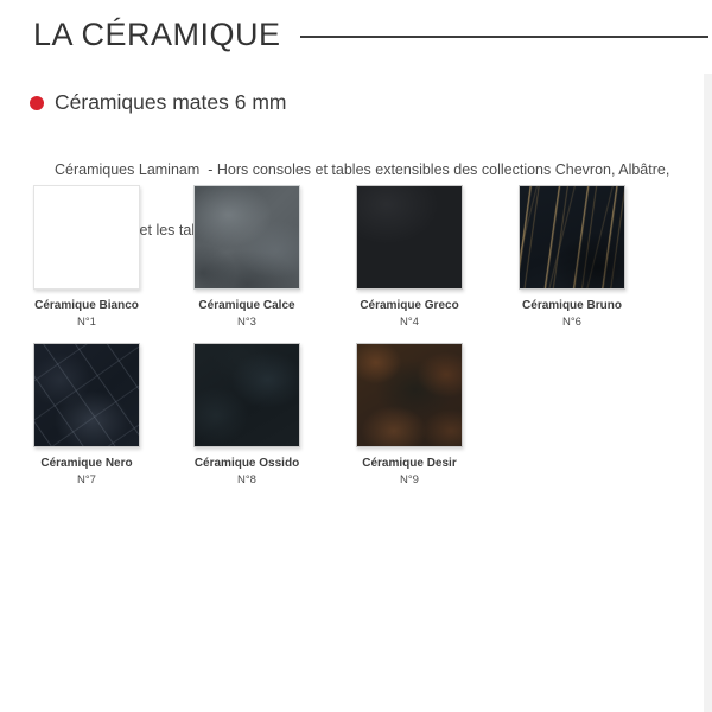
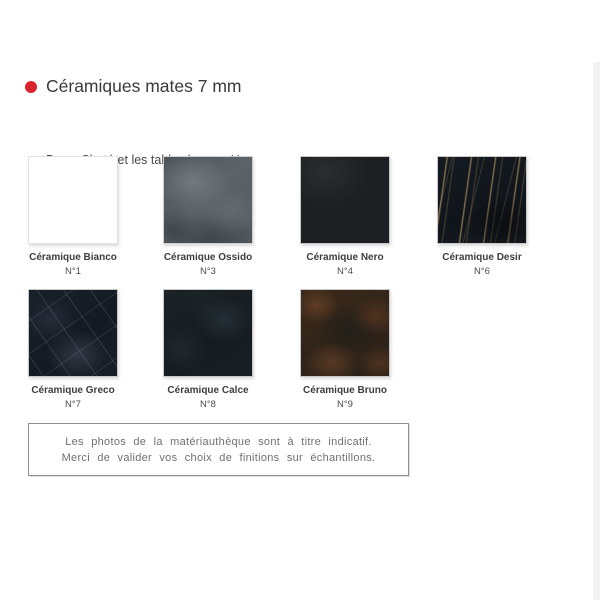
- LA CÉRAMIQUE
- Céramiques mates 6 mm
+ Céramiques mates 7 mm
- Céramiques Laminam - Hors consoles et tables extensibles des collections Chevron, Albâtre,
  Céramique Bianco
  N°1
- Céramique Calce
+ Céramique Ossido
  N°3
- Céramique Greco
+ Céramique Nero
  N°4
- Céramique Bruno
+ Céramique Desir
  N°6
- Céramique Nero
+ Céramique Greco
  N°7
- Céramique Ossido
+ Céramique Calce
  N°8
- Céramique Desir
+ Céramique Bruno
  N°9
+ Les photos de la matériauthèque sont à titre indicatif.
+ Merci de valider vos choix de finitions sur échantillons.
